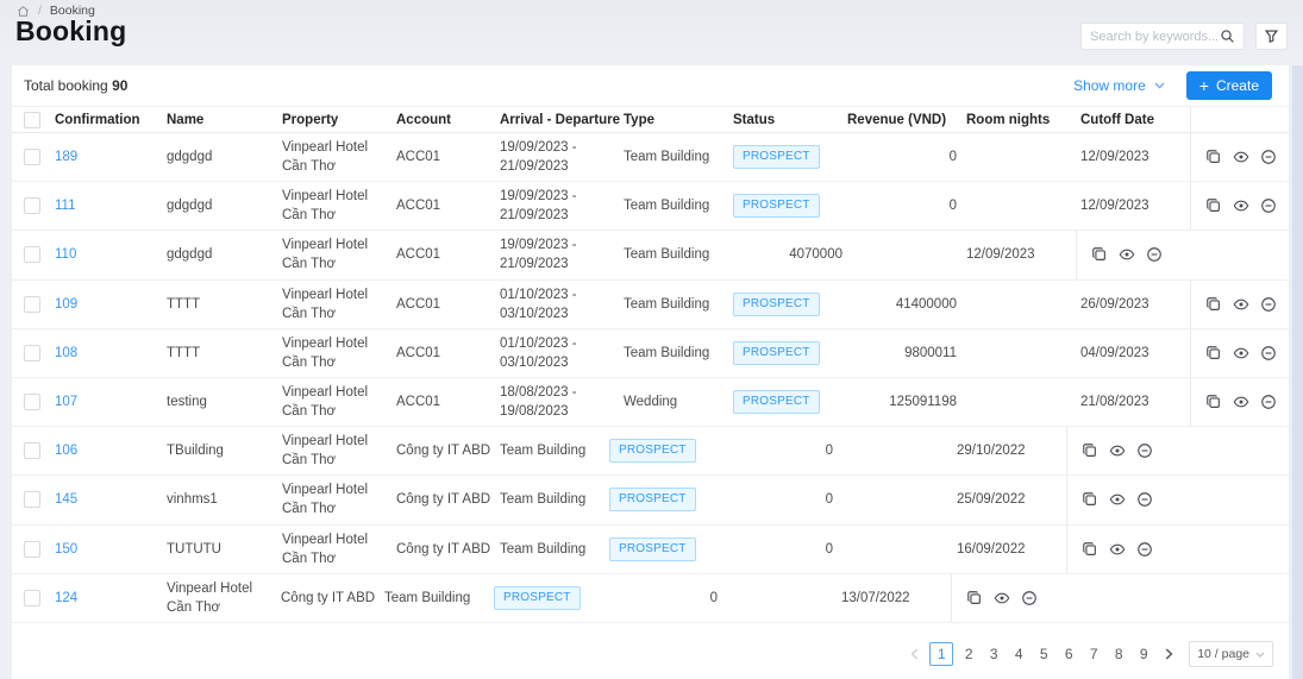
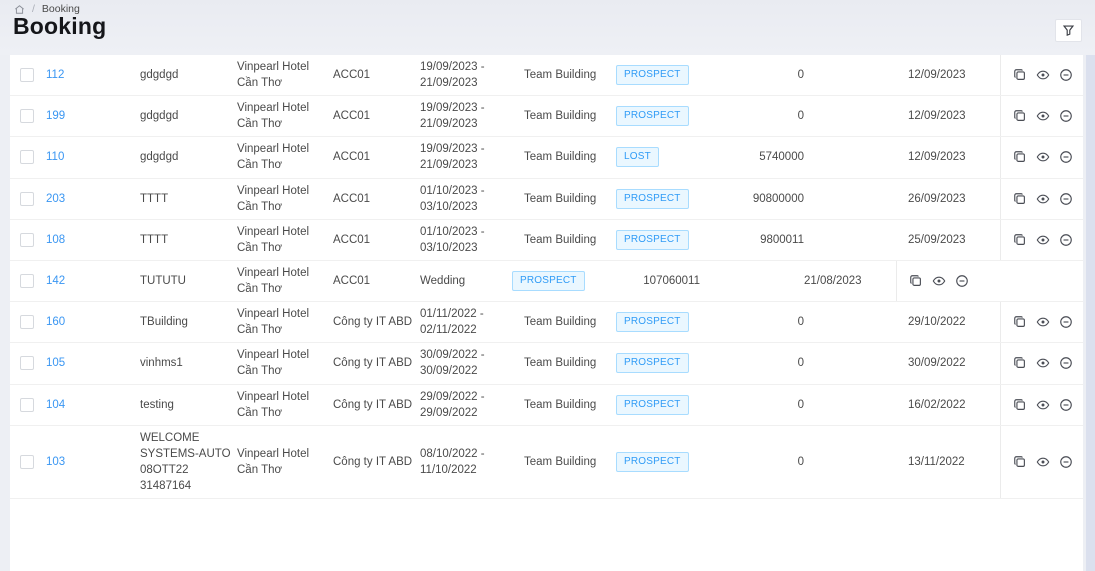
  /
  Booking
  Booking
- Search by keywords...
- Total booking 90
- Show more
- +
- Create
- Confirmation
- Name
- Property
- Account
- Arrival - Departure
- Type
- Status
- Revenue (VND)
- Room nights
- Cutoff Date
- 189
+ 112
  gdgdgd
  Vinpearl Hotel Cần Thơ
  ACC01
  19/09/2023 - 21/09/2023
  Team Building
  PROSPECT
  0
  12/09/2023
- 111
+ 199
  gdgdgd
  Vinpearl Hotel Cần Thơ
  ACC01
  19/09/2023 - 21/09/2023
  Team Building
  PROSPECT
  0
  12/09/2023
  110
  gdgdgd
  Vinpearl Hotel Cần Thơ
  ACC01
  19/09/2023 - 21/09/2023
  Team Building
+ LOST
- 4070000
+ 5740000
  12/09/2023
- 109
+ 203
  TTTT
  Vinpearl Hotel Cần Thơ
  ACC01
  01/10/2023 - 03/10/2023
  Team Building
  PROSPECT
- 41400000
+ 90800000
  26/09/2023
  108
  TTTT
  Vinpearl Hotel Cần Thơ
  ACC01
  01/10/2023 - 03/10/2023
  Team Building
  PROSPECT
  9800011
- 04/09/2023
+ 25/09/2023
- 107
+ 142
- testing
+ TUTUTU
  Vinpearl Hotel Cần Thơ
  ACC01
- 18/08/2023 - 19/08/2023
  Wedding
  PROSPECT
- 125091198
+ 107060011
  21/08/2023
- 106
+ 160
  TBuilding
  Vinpearl Hotel Cần Thơ
  Công ty IT ABD
+ 01/11/2022 - 02/11/2022
  Team Building
  PROSPECT
  0
  29/10/2022
- 145
+ 105
  vinhms1
  Vinpearl Hotel Cần Thơ
  Công ty IT ABD
+ 30/09/2022 - 30/09/2022
  Team Building
  PROSPECT
  0
- 25/09/2022
+ 30/09/2022
- 150
+ 104
- TUTUTU
+ testing
  Vinpearl Hotel Cần Thơ
  Công ty IT ABD
+ 29/09/2022 - 29/09/2022
  Team Building
  PROSPECT
  0
- 16/09/2022
+ 16/02/2022
- 124
+ 103
+ WELCOME SYSTEMS-AUTO 08OTT22 31487164
  Vinpearl Hotel Cần Thơ
  Công ty IT ABD
+ 08/10/2022 - 11/10/2022
  Team Building
  PROSPECT
  0
- 13/07/2022
+ 13/11/2022
- 1
- 2
- 3
- 4
- 5
- 6
- 7
- 8
- 9
- 10 / page
